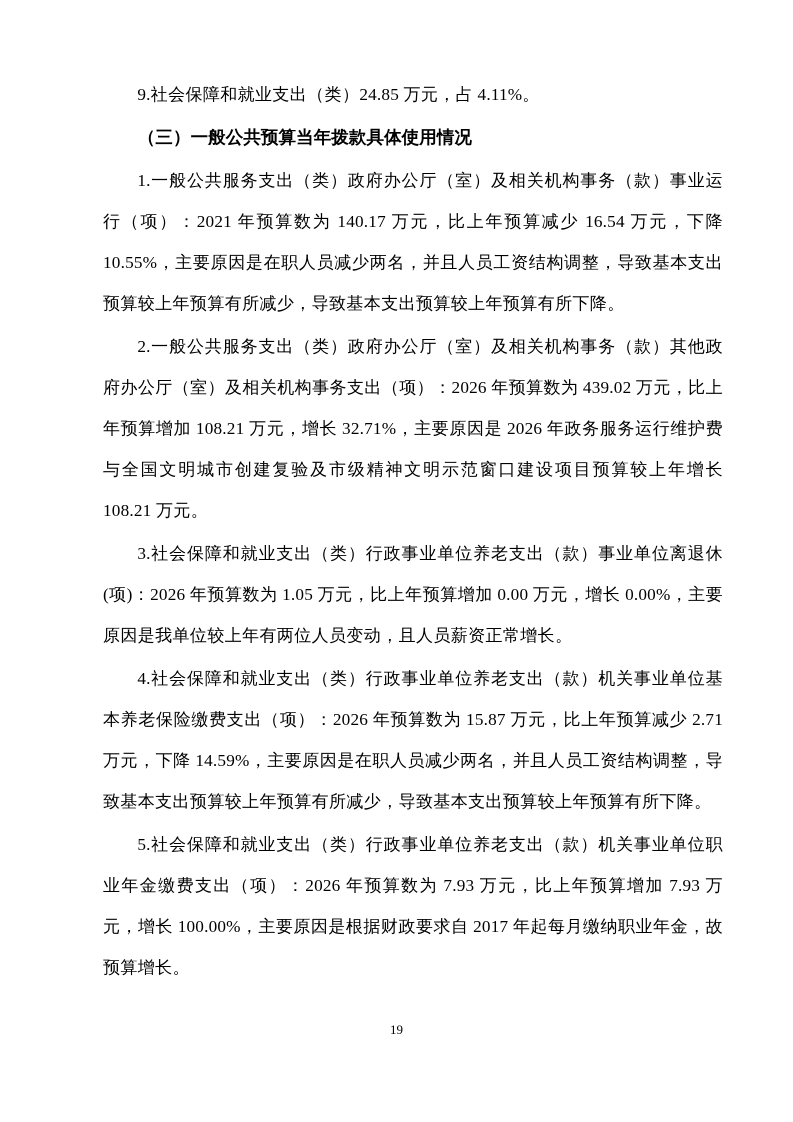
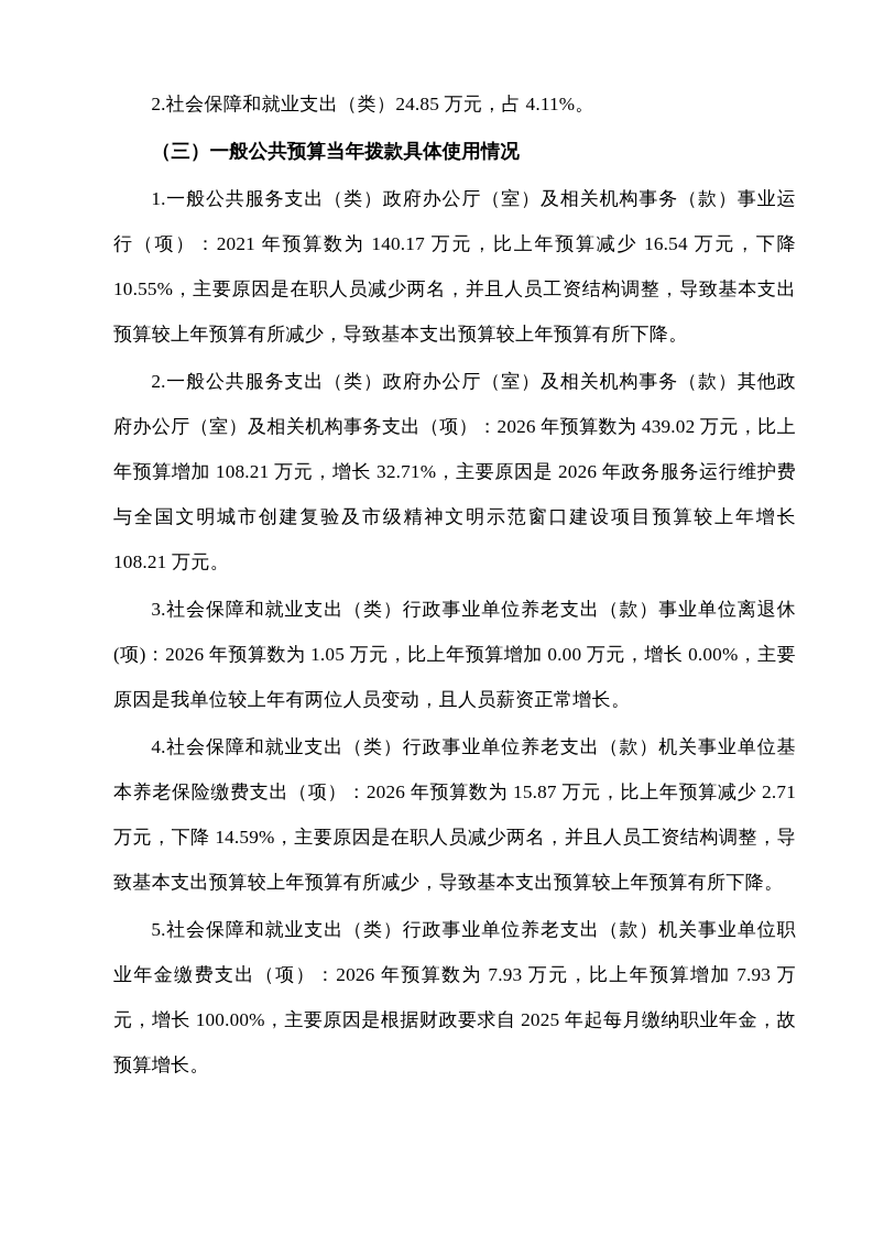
- 9.社会保障和就业支出（类）24.85 万元，占 4.11%。
+ 2.社会保障和就业支出（类）24.85 万元，占 4.11%。
  （三）一般公共预算当年拨款具体使用情况
  1.一般公共服务支出（类）政府办公厅（室）及相关机构事务（款）事业运行（项）：2021 年预算数为 140.17 万元，比上年预算减少 16.54 万元，下降 10.55%，主要原因是在职人员减少两名，并且人员工资结构调整，导致基本支出预算较上年预算有所减少，导致基本支出预算较上年预算有所下降。
  2.一般公共服务支出（类）政府办公厅（室）及相关机构事务（款）其他政府办公厅（室）及相关机构事务支出（项）：2026 年预算数为 439.02 万元，比上年预算增加 108.21 万元，增长 32.71%，主要原因是 2026 年政务服务运行维护费与全国文明城市创建复验及市级精神文明示范窗口建设项目预算较上年增长 108.21 万元。
  3.社会保障和就业支出（类）行政事业单位养老支出（款）事业单位离退休(项)：2026 年预算数为 1.05 万元，比上年预算增加 0.00 万元，增长 0.00%，主要原因是我单位较上年有两位人员变动，且人员薪资正常增长。
  4.社会保障和就业支出（类）行政事业单位养老支出（款）机关事业单位基本养老保险缴费支出（项）：2026 年预算数为 15.87 万元，比上年预算减少 2.71 万元，下降 14.59%，主要原因是在职人员减少两名，并且人员工资结构调整，导致基本支出预算较上年预算有所减少，导致基本支出预算较上年预算有所下降。
- 5.社会保障和就业支出（类）行政事业单位养老支出（款）机关事业单位职业年金缴费支出（项）：2026 年预算数为 7.93 万元，比上年预算增加 7.93 万元，增长 100.00%，主要原因是根据财政要求自 2017 年起每月缴纳职业年金，故预算增长。
+ 5.社会保障和就业支出（类）行政事业单位养老支出（款）机关事业单位职业年金缴费支出（项）：2026 年预算数为 7.93 万元，比上年预算增加 7.93 万元，增长 100.00%，主要原因是根据财政要求自 2025 年起每月缴纳职业年金，故预算增长。
- 19
